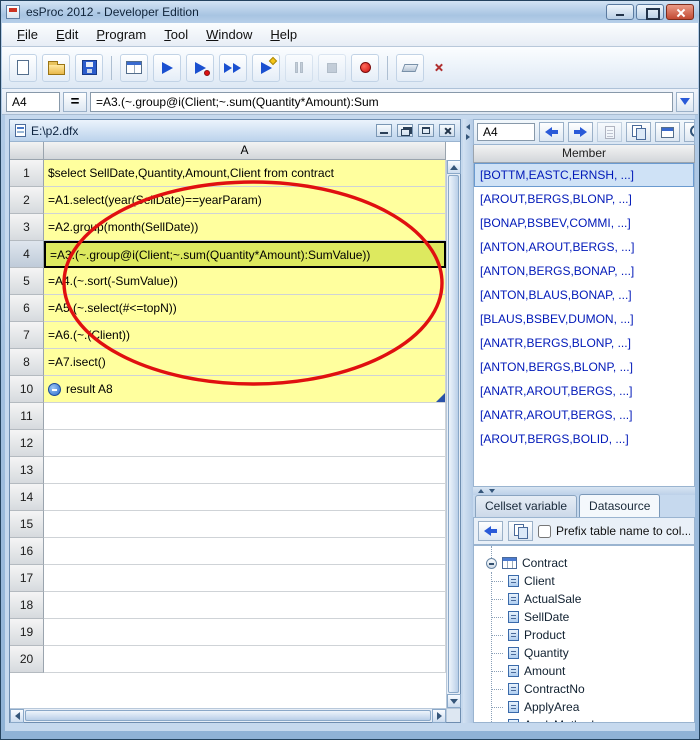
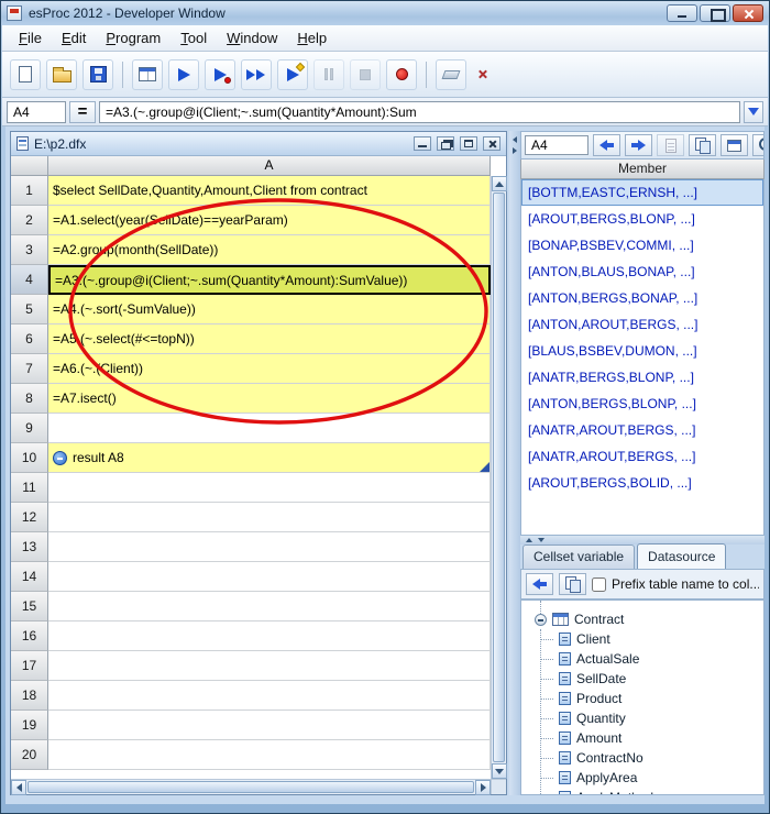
- esProc 2012 - Developer Edition
+ esProc 2012 - Developer Window
  File
  Edit
  Program
  Tool
  Window
  Help
  A4
  =
  =A3.(~.group@i(Client;~.sum(Quantity*Amount):Sum
  E:\p2.dfx
  A
  1
  $select SellDate,Quantity,Amount,Client from contract
  2
  =A1.select(year(SllDate)==yearParam)
  3
  =A2.grop(month(SellDate))
  4
  =A3(~.group@i(Client;~.sum(Quantity*Amount):SumValue))
  5
  =A4.(~.sort(-SumValue))
  6
  =A5(~.select(#<=topN))
  7
  =A6.(~.Client))
  8
  =A7.isect()
+ 9
  10
  result A8
  11
  12
  13
  14
  15
  16
  17
  18
  19
  20
  A4
  Member
  [BOTTM,EASTC,ERNSH, ...]
  [AROUT,BERGS,BLONP, ...]
  [BONAP,BSBEV,COMMI, ...]
- [ANTON,AROUT,BERGS, ...]
+ [ANTON,BLAUS,BONAP, ...]
  [ANTON,BERGS,BONAP, ...]
- [ANTON,BLAUS,BONAP, ...]
+ [ANTON,AROUT,BERGS, ...]
  [BLAUS,BSBEV,DUMON, ...]
  [ANATR,BERGS,BLONP, ...]
  [ANTON,BERGS,BLONP, ...]
  [ANATR,AROUT,BERGS, ...]
  [ANATR,AROUT,BERGS, ...]
  [AROUT,BERGS,BOLID, ...]
  Cellset variable
  Datasource
  Prefix table name to col...
  Contract
  Client
  ActualSale
  SellDate
  Product
  Quantity
  Amount
  ContractNo
  ApplyArea
